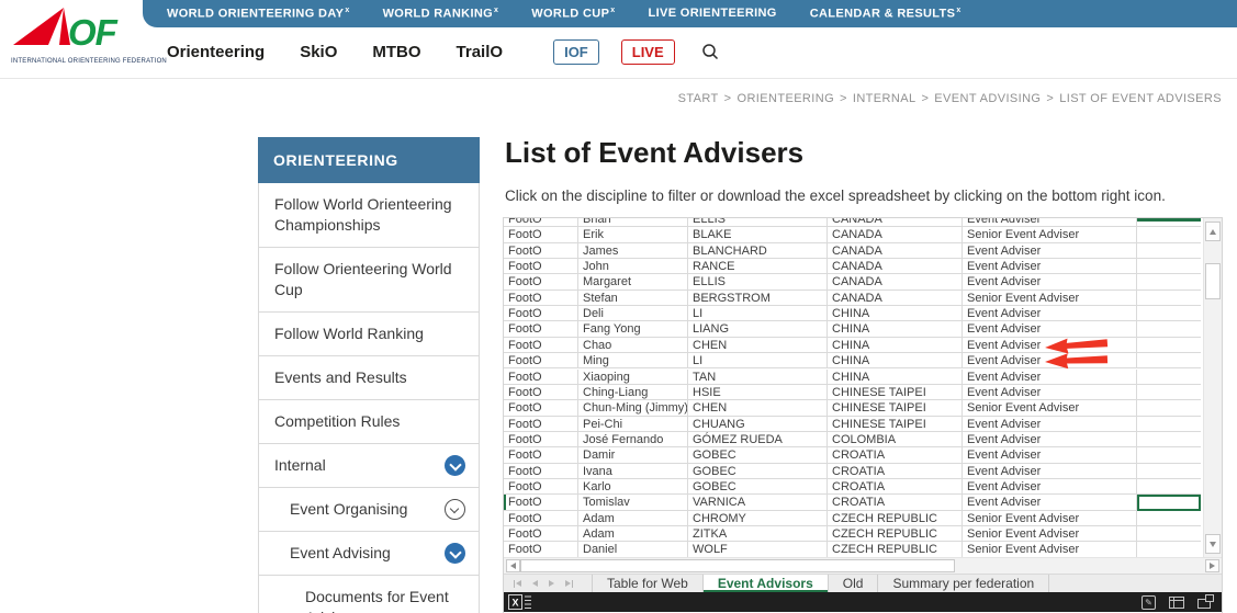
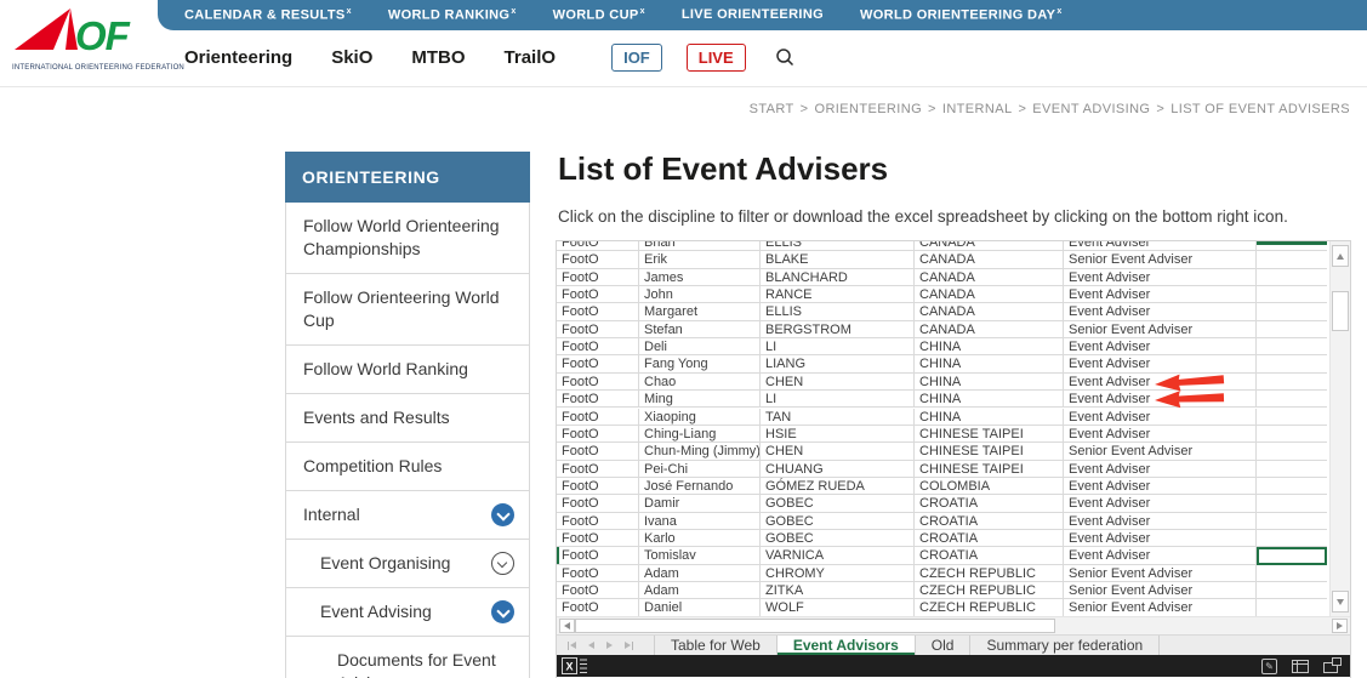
- WORLD ORIENTEERING DAY
+ CALENDAR & RESULTS
  WORLD RANKING
  WORLD CUP
  LIVE ORIENTEERING
- CALENDAR & RESULTS
+ WORLD ORIENTEERING DAY
  OF
  Orienteering
  SkiO
  MTBO
  TrailO
  IOF
  LIVE
  START > ORIENTEERING > INTERNAL > EVENT ADVISING > LIST OF EVENT ADVISERS
  ORIENTEERING
  Follow World Orienteering Championships
  Follow Orienteering World Cup
  Follow World Ranking
  Events and Results
  Competition Rules
  Internal
  Event Organising
  Event Advising
  List of Event Advisers
  Click on the discipline to filter or download the excel spreadsheet by clicking on the bottom right icon.
  FootO
  Brian
  ELLIS
  CANADA
  Event Adviser
  FootO
  Erik
  BLAKE
  CANADA
  Senior Event Adviser
  FootO
  James
  BLANCHARD
  CANADA
  Event Adviser
  FootO
  John
  RANCE
  CANADA
  Event Adviser
  FootO
  Margaret
  ELLIS
  CANADA
  Event Adviser
  FootO
  Stefan
  BERGSTROM
  CANADA
  Senior Event Adviser
  FootO
  Deli
  LI
  CHINA
  Event Adviser
  FootO
  Fang Yong
  LIANG
  CHINA
  Event Adviser
  FootO
  Chao
  CHEN
  CHINA
  Event Adviser
  FootO
  Ming
  LI
  CHINA
  Event Adviser
  FootO
  Xiaoping
  TAN
  CHINA
  Event Adviser
  FootO
  Ching-Liang
  HSIE
  CHINESE TAIPEI
  Event Adviser
  FootO
  Chun-Ming (Jimmy)
  CHEN
  CHINESE TAIPEI
  Senior Event Adviser
  FootO
  Pei-Chi
  CHUANG
  CHINESE TAIPEI
  Event Adviser
  FootO
  José Fernando
  GÓMEZ RUEDA
  COLOMBIA
  Event Adviser
  FootO
  Damir
  GOBEC
  CROATIA
  Event Adviser
  FootO
  Ivana
  GOBEC
  CROATIA
  Event Adviser
  FootO
  Karlo
  GOBEC
  CROATIA
  Event Adviser
  FootO
  Tomislav
  VARNICA
  CROATIA
  Event Adviser
  FootO
  Adam
  CHROMY
  CZECH REPUBLIC
  Senior Event Adviser
  FootO
  Adam
  ZITKA
  CZECH REPUBLIC
  Senior Event Adviser
  FootO
  Daniel
  WOLF
  CZECH REPUBLIC
  Senior Event Adviser
  Table for Web
  Event Advisors
  Old
  Summary per federation
  X
